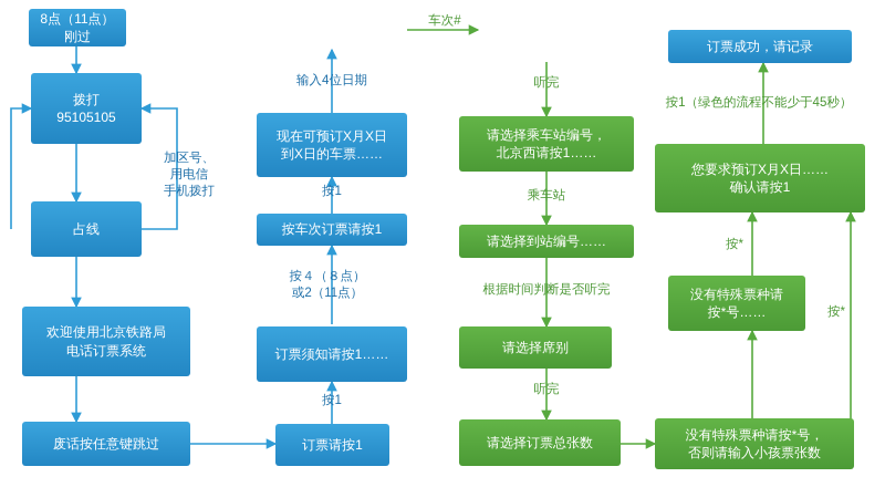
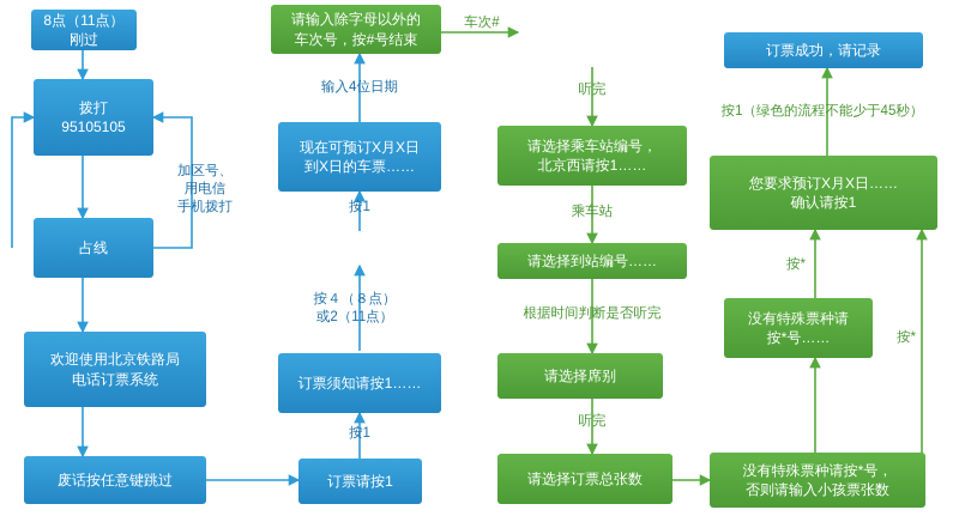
  8点（11点）
  刚过
  拨打
  95105105
  占线
  欢迎使用北京铁路局
  电话订票系统
  废话按任意键跳过
  订票请按1
  订票须知请按1……
- 按车次订票请按1
  现在可预订X月X日
  到X日的车票……
+ 请输入除字母以外的
+ 车次号，按#号结束
  请选择乘车站编号，
  北京西请按1……
  请选择到站编号……
  请选择席别
  请选择订票总张数
  没有特殊票种请按*号，
  否则请输入小孩票张数
  没有特殊票种请
  按*号……
  您要求预订X月X日……
  确认请按1
  订票成功，请记录
  加区号、
  用电信
  手机拨打
  按４（８点）
  或2（11点）
  按1
  按1
  输入4位日期
  车次#
  听完
  乘车站
  根据时间判断是否听完
  听完
  按*
  按*
  按1（绿色的流程不能少于45秒）
